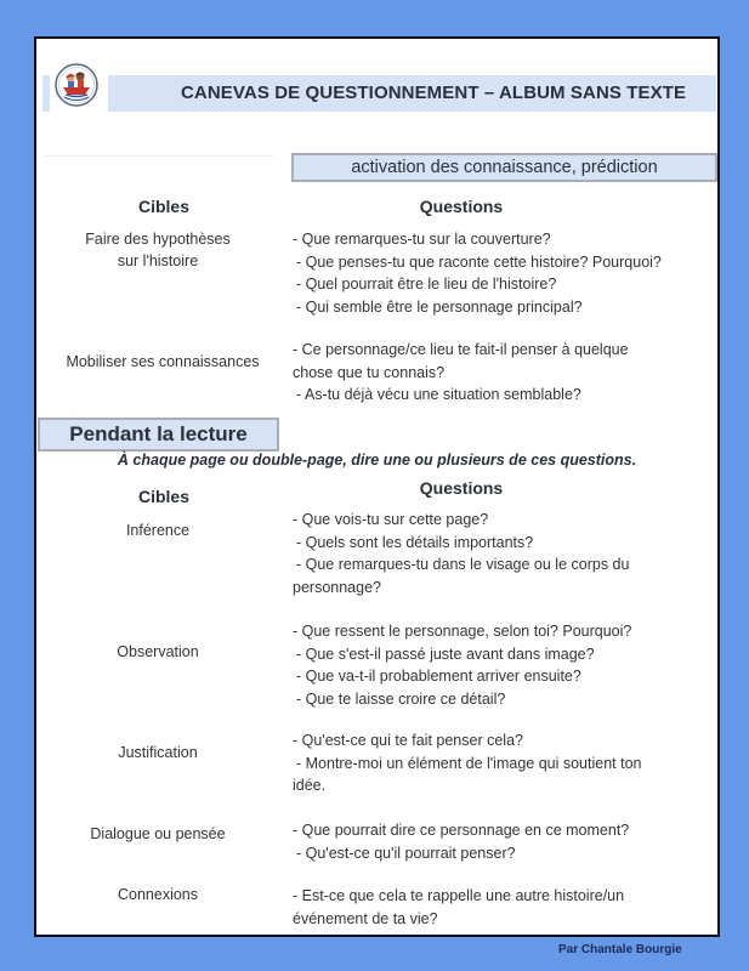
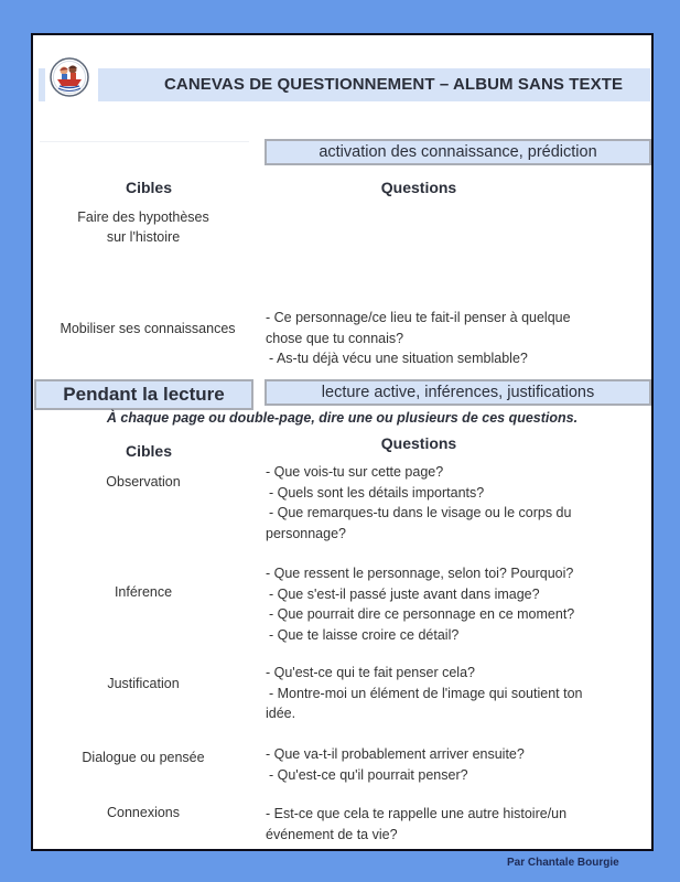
  CANEVAS DE QUESTIONNEMENT – ALBUM SANS TEXTE
  activation des connaissance, prédiction
  Cibles
  Questions
  Faire des hypothèses
  sur l'histoire
- - Que remarques-tu sur la couverture?
- - Que penses-tu que raconte cette histoire? Pourquoi?
- - Quel pourrait être le lieu de l'histoire?
- - Qui semble être le personnage principal?
  Mobiliser ses connaissances
  - Ce personnage/ce lieu te fait-il penser à quelque
  chose que tu connais?
  - As-tu déjà vécu une situation semblable?
  Pendant la lecture
+ lecture active, inférences, justifications
  À chaque page ou double-page, dire une ou plusieurs de ces questions.
  Cibles
  Questions
- Inférence
+ Observation
  - Que vois-tu sur cette page?
  - Quels sont les détails importants?
  - Que remarques-tu dans le visage ou le corps du
  personnage?
- Observation
+ Inférence
  - Que ressent le personnage, selon toi? Pourquoi?
  - Que s'est-il passé juste avant dans image?
- - Que va-t-il probablement arriver ensuite?
+ - Que pourrait dire ce personnage en ce moment?
  - Que te laisse croire ce détail?
  Justification
  - Qu'est-ce qui te fait penser cela?
  - Montre-moi un élément de l'image qui soutient ton
  idée.
  Dialogue ou pensée
- - Que pourrait dire ce personnage en ce moment?
+ - Que va-t-il probablement arriver ensuite?
  - Qu'est-ce qu'il pourrait penser?
  Connexions
  - Est-ce que cela te rappelle une autre histoire/un
  événement de ta vie?
  Par Chantale Bourgie
